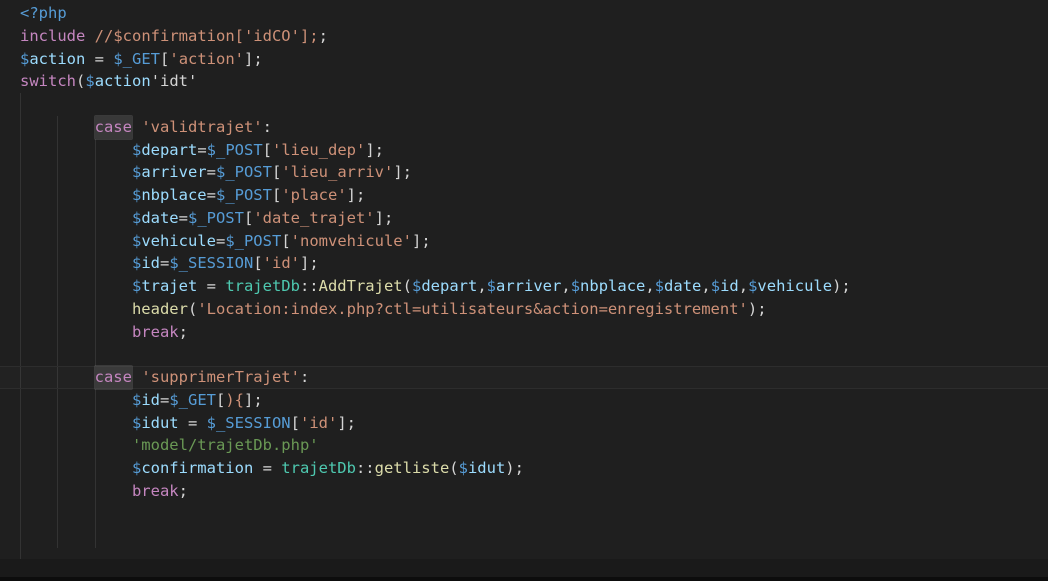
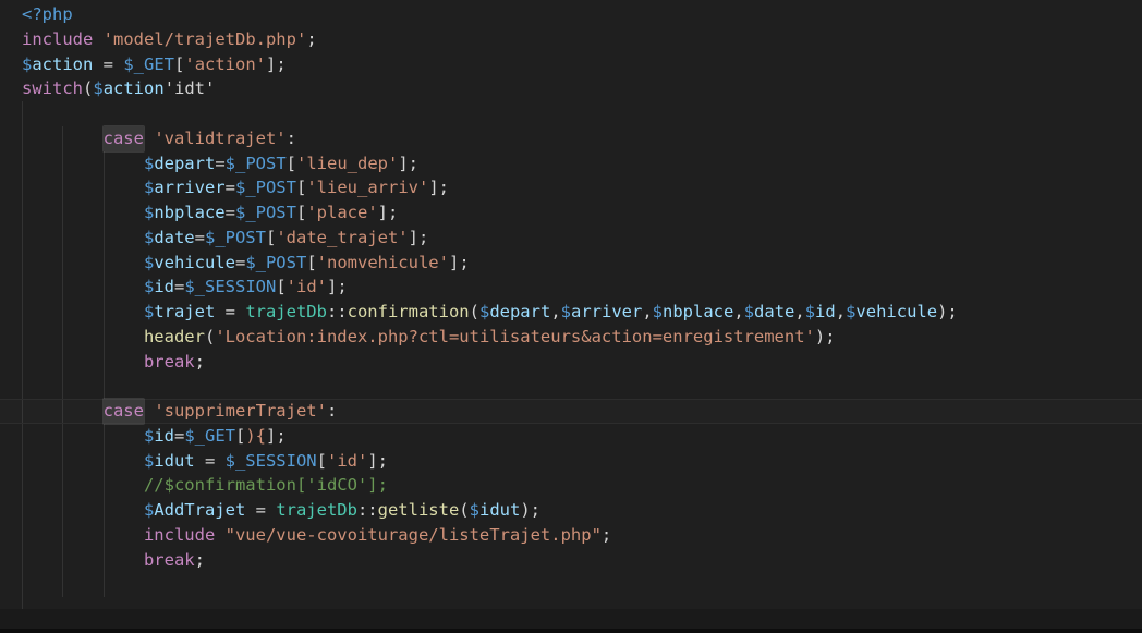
  <?php
- include //$confirmation['idCO'];;
+ include 'model/trajetDb.php';
  $action = $_GET['action'];
  switch($action'idt'
  case 'validtrajet':
  $depart=$_POST['lieu_dep'];
  $arriver=$_POST['lieu_arriv'];
  $nbplace=$_POST['place'];
  $date=$_POST['date_trajet'];
  $vehicule=$_POST['nomvehicule'];
  $id=$_SESSION['id'];
- $trajet = trajetDb::AddTrajet($depart,$arriver,$nbplace,$date,$id,$vehicule);
+ $trajet = trajetDb::confirmation($depart,$arriver,$nbplace,$date,$id,$vehicule);
  header('Location:index.php?ctl=utilisateurs&action=enregistrement');
  break;
  case 'supprimerTrajet':
  $id=$_GET[){];
  $idut = $_SESSION['id'];
- 'model/trajetDb.php'
+ //$confirmation['idCO'];
- $confirmation = trajetDb::getliste($idut);
+ $AddTrajet = trajetDb::getliste($idut);
+ include "vue/vue-covoiturage/listeTrajet.php";
  break;
